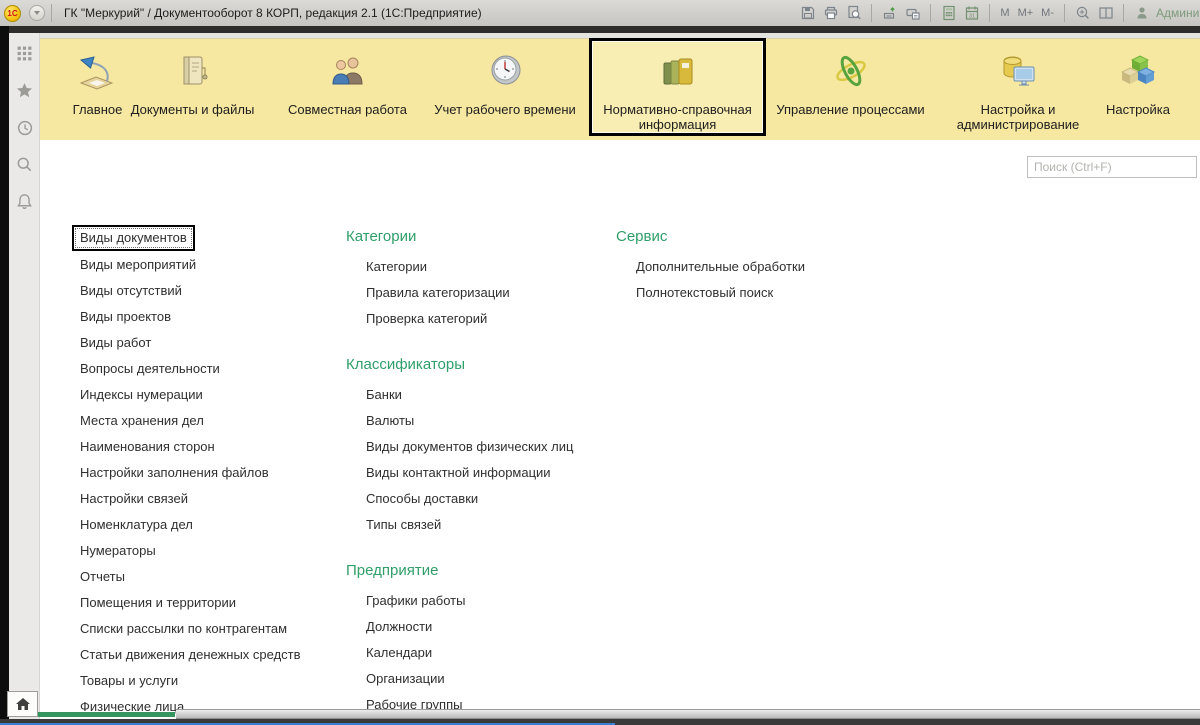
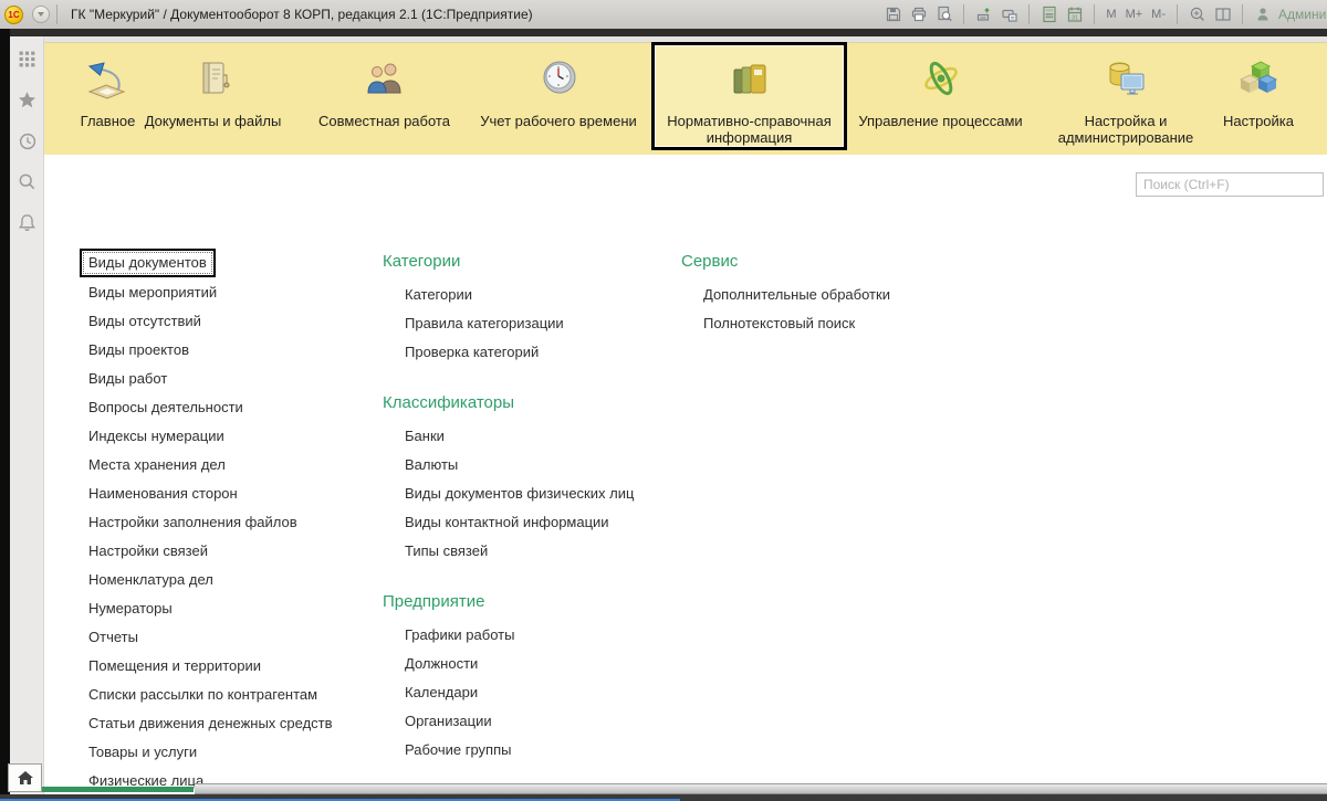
  1С
  ГК "Меркурий" / Документооборот 8 КОРП, редакция 2.1 (1С:Предприятие)
  M
  M+
  M-
  Админи
  Главное
  Документы и файлы
  Совместная работа
  Учет рабочего времени
  Нормативно-справочная информация
  Управление процессами
  Настройка и администрирование
  Настройка
  Поиск (Ctrl+F)
  Виды документов
  Виды мероприятий
  Виды отсутствий
  Виды проектов
  Виды работ
  Вопросы деятельности
  Индексы нумерации
  Места хранения дел
  Наименования сторон
  Настройки заполнения файлов
  Настройки связей
  Номенклатура дел
  Нумераторы
  Отчеты
  Помещения и территории
  Списки рассылки по контрагентам
  Статьи движения денежных средств
  Товары и услуги
  Физические лица
  Категории
  Категории
  Правила категоризации
  Проверка категорий
  Классификаторы
  Банки
  Валюты
  Виды документов физических лиц
  Виды контактной информации
- Способы доставки
  Типы связей
  Предприятие
  Графики работы
  Должности
  Календари
  Организации
  Рабочие группы
  Сервис
  Дополнительные обработки
  Полнотекстовый поиск
